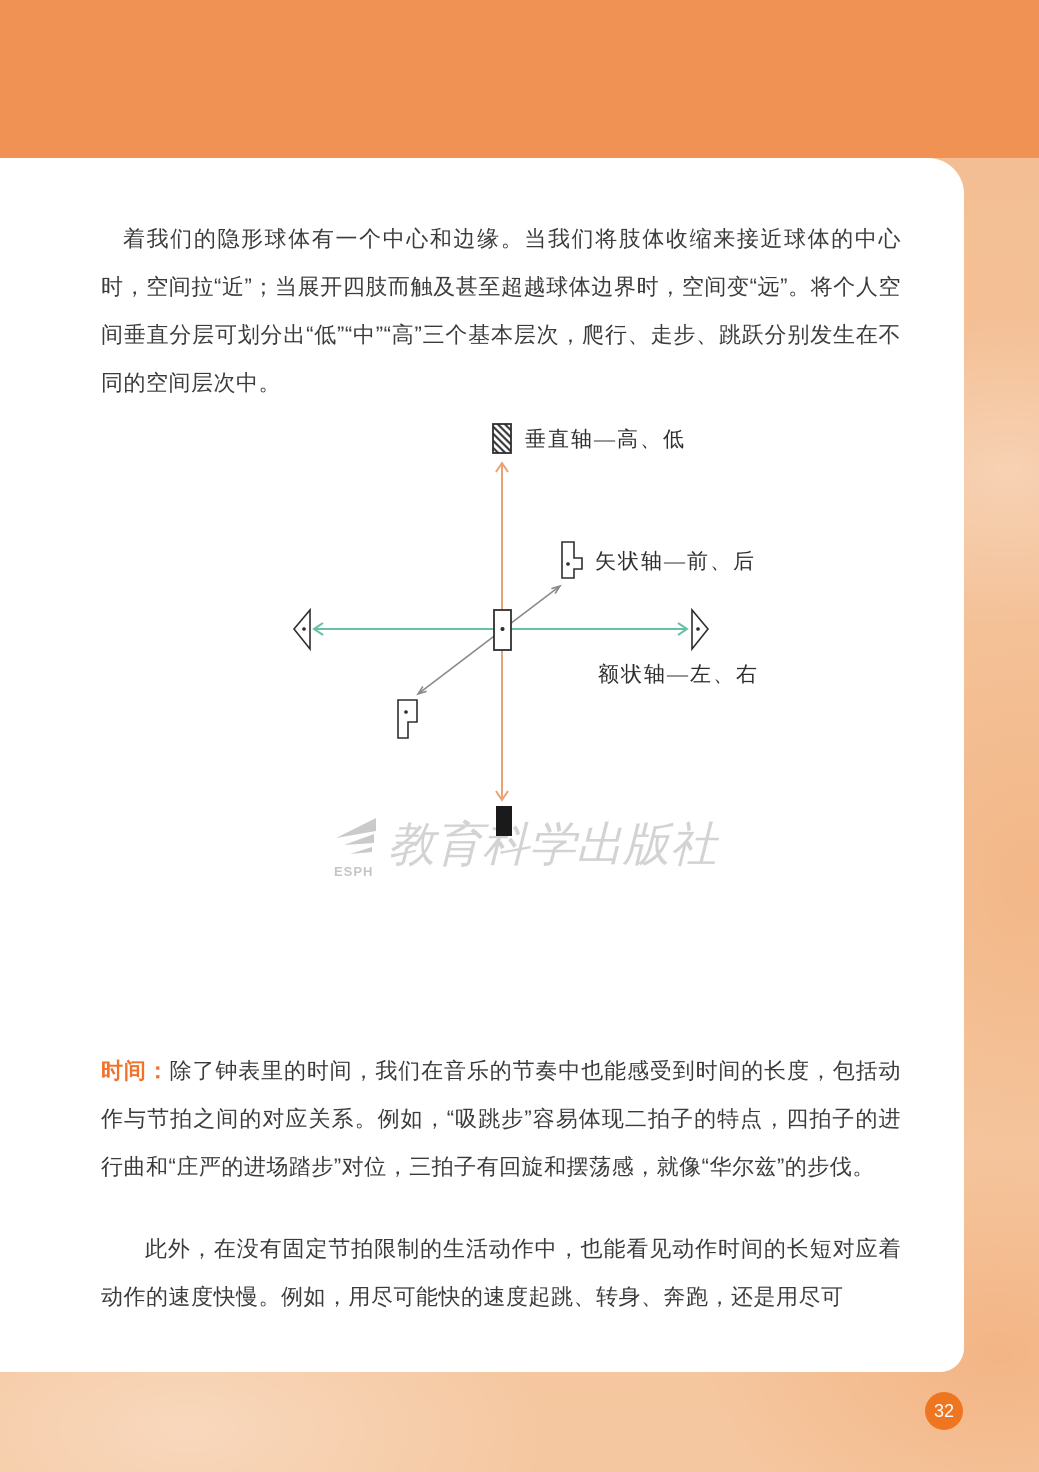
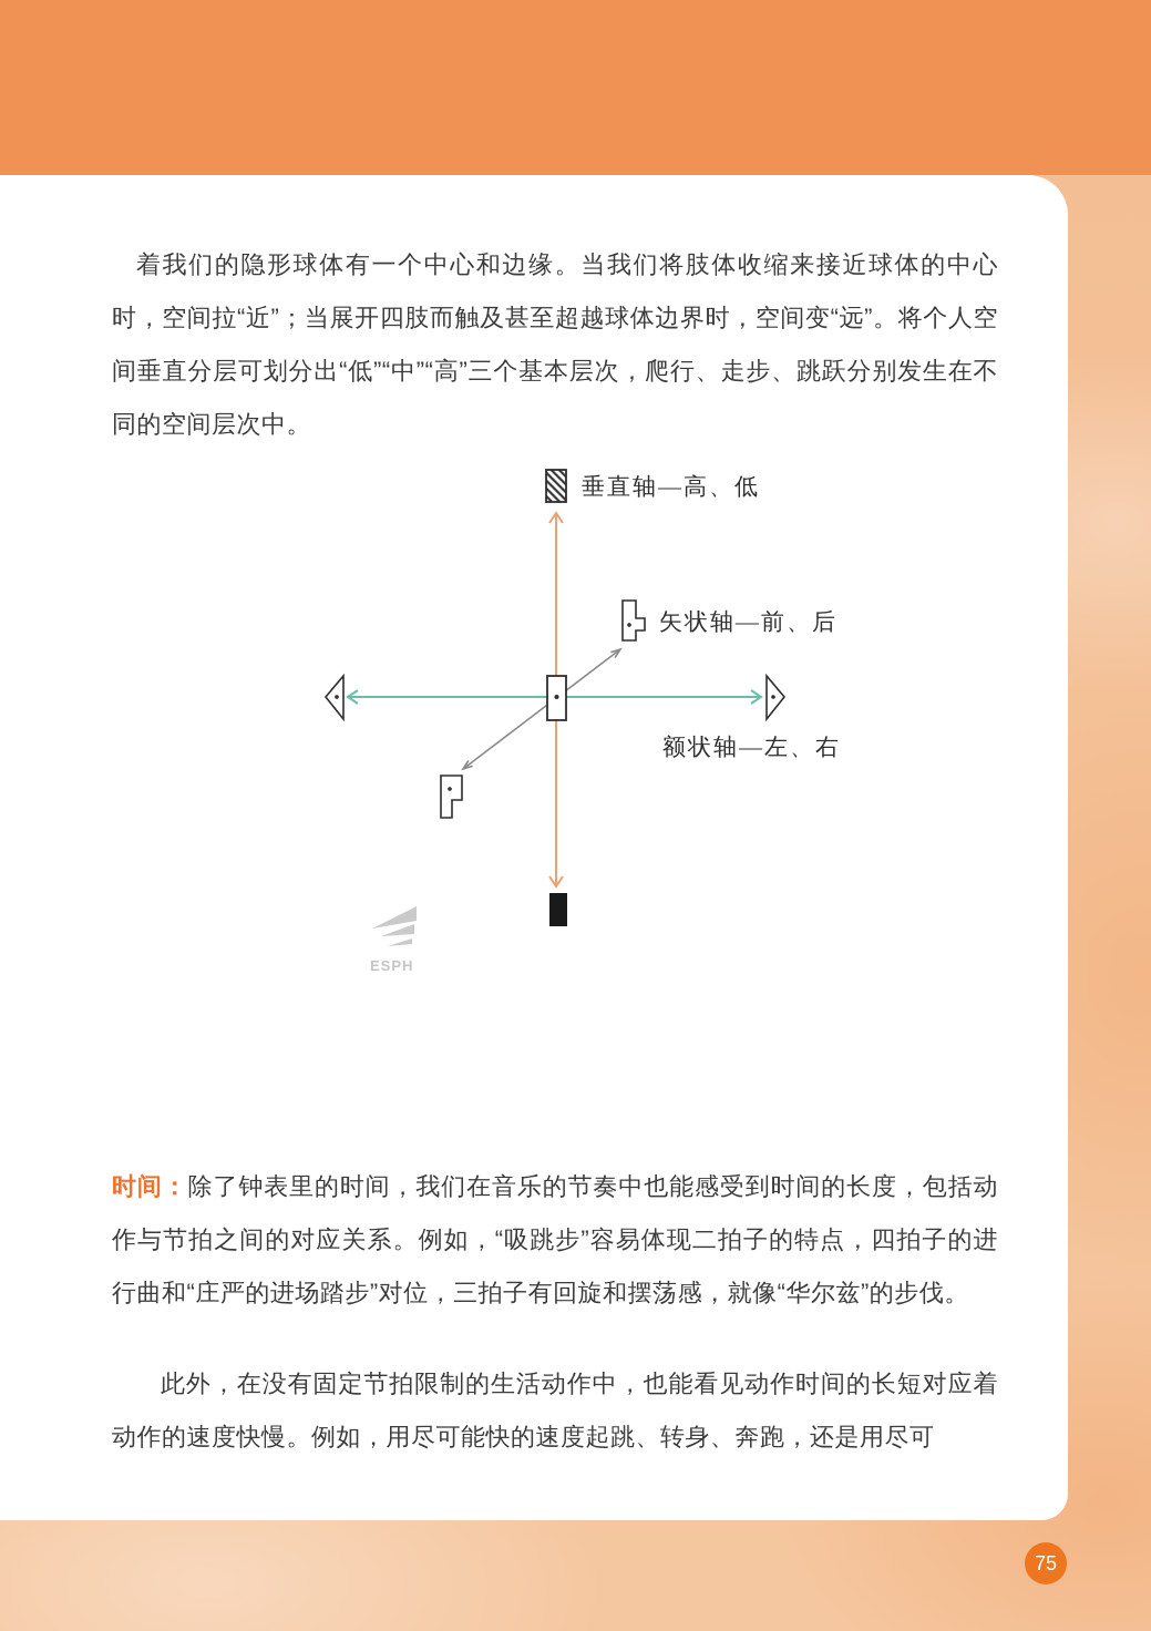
- 教育科学出版社
  ESPH
  着我们的隐形球体有一个中心和边缘。当我们将肢体收缩来接近球体的中心时，空间拉“近”；当展开四肢而触及甚至超越球体边界时，空间变“远”。将个人空间垂直分层可划分出“低”“中”“高”三个基本层次，爬行、走步、跳跃分别发生在不同的空间层次中。
  时间：除了钟表里的时间，我们在音乐的节奏中也能感受到时间的长度，包括动作与节拍之间的对应关系。例如，“吸跳步”容易体现二拍子的特点，四拍子的进行曲和“庄严的进场踏步”对位，三拍子有回旋和摆荡感，就像“华尔兹”的步伐。
  此外，在没有固定节拍限制的生活动作中，也能看见动作时间的长短对应着动作的速度快慢。例如，用尽可能快的速度起跳、转身、奔跑，还是用尽可
  垂直轴—高、低
  矢状轴—前、后
  额状轴—左、右
- 32
+ 75
